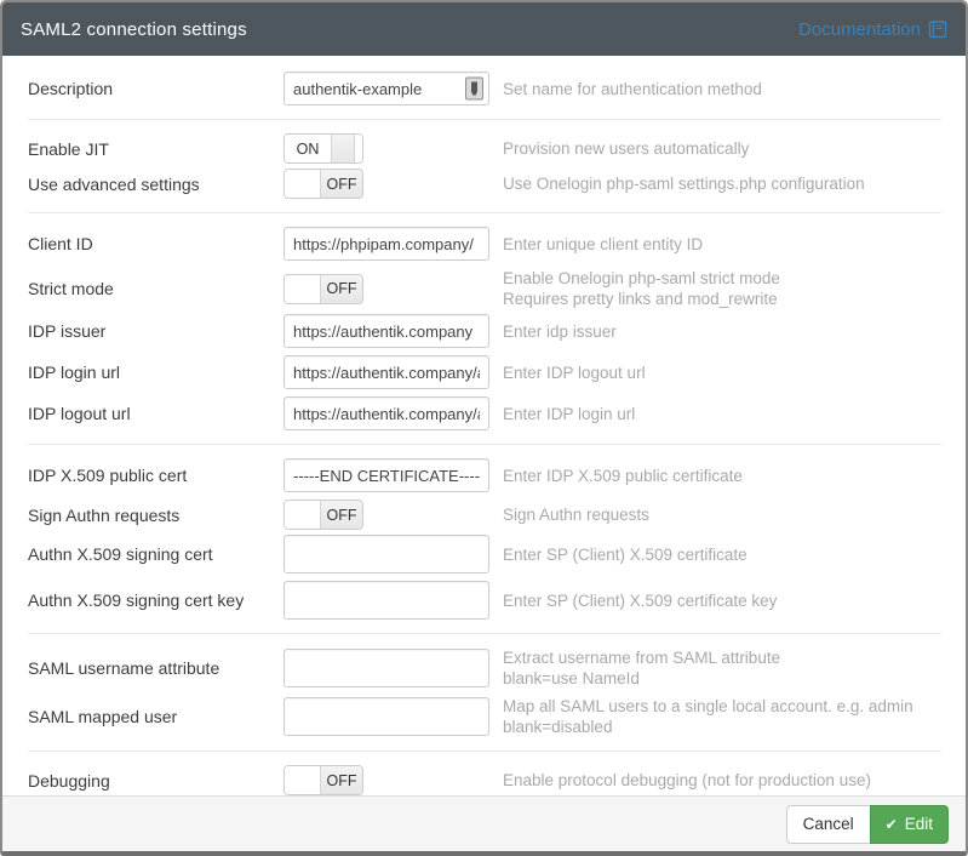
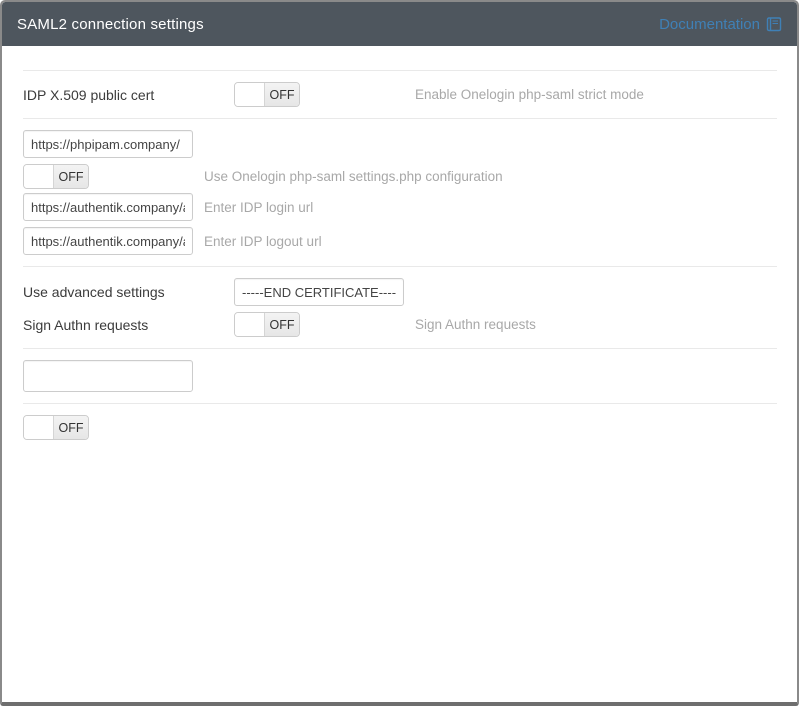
  SAML2 connection settings
  Documentation
- Description
- authentik-example
- Set name for authentication method
- Enable JIT
- ON
- Provision new users automatically
- Use advanced settings
+ IDP X.509 public cert
  OFF
- Use Onelogin php-saml settings.php configuration
+ Enable Onelogin php-saml strict mode
- Client ID
  https://phpipam.company/
- Enter unique client entity ID
- Strict mode
  OFF
- Enable Onelogin php-saml strict mode
+ Use Onelogin php-saml settings.php configuration
- Requires pretty links and mod_rewrite
- IDP issuer
- https://authentik.company
- Enter idp issuer
- IDP login url
  https://authentik.company/
- Enter IDP logout url
+ Enter IDP login url
- IDP logout url
  https://authentik.company/
- Enter IDP login url
+ Enter IDP logout url
- IDP X.509 public cert
+ Use advanced settings
  -----END CERTIFICATE----
- Enter IDP X.509 public certificate
  Sign Authn requests
  OFF
  Sign Authn requests
- Authn X.509 signing cert
- Enter SP (Client) X.509 certificate
- Authn X.509 signing cert key
- Enter SP (Client) X.509 certificate key
- SAML username attribute
- Extract username from SAML attribute
- blank=use NameId
- SAML mapped user
- Map all SAML users to a single local account. e.g. admin
- blank=disabled
- Debugging
  OFF
- Enable protocol debugging (not for production use)
- Cancel
- ✔
- Edit
